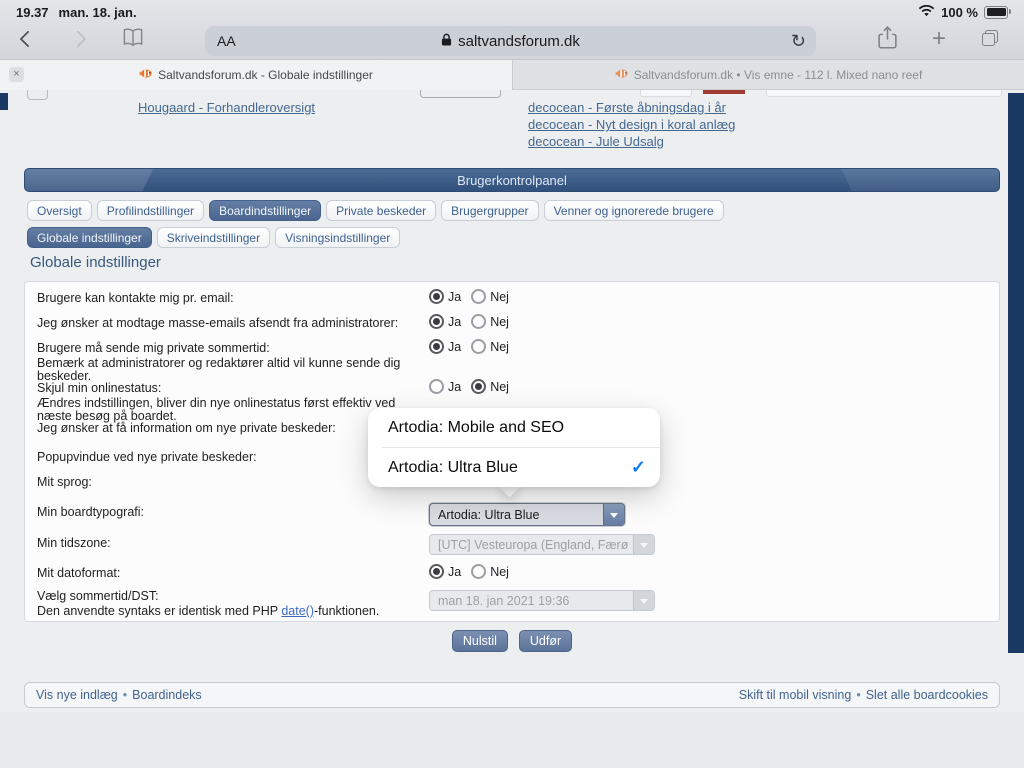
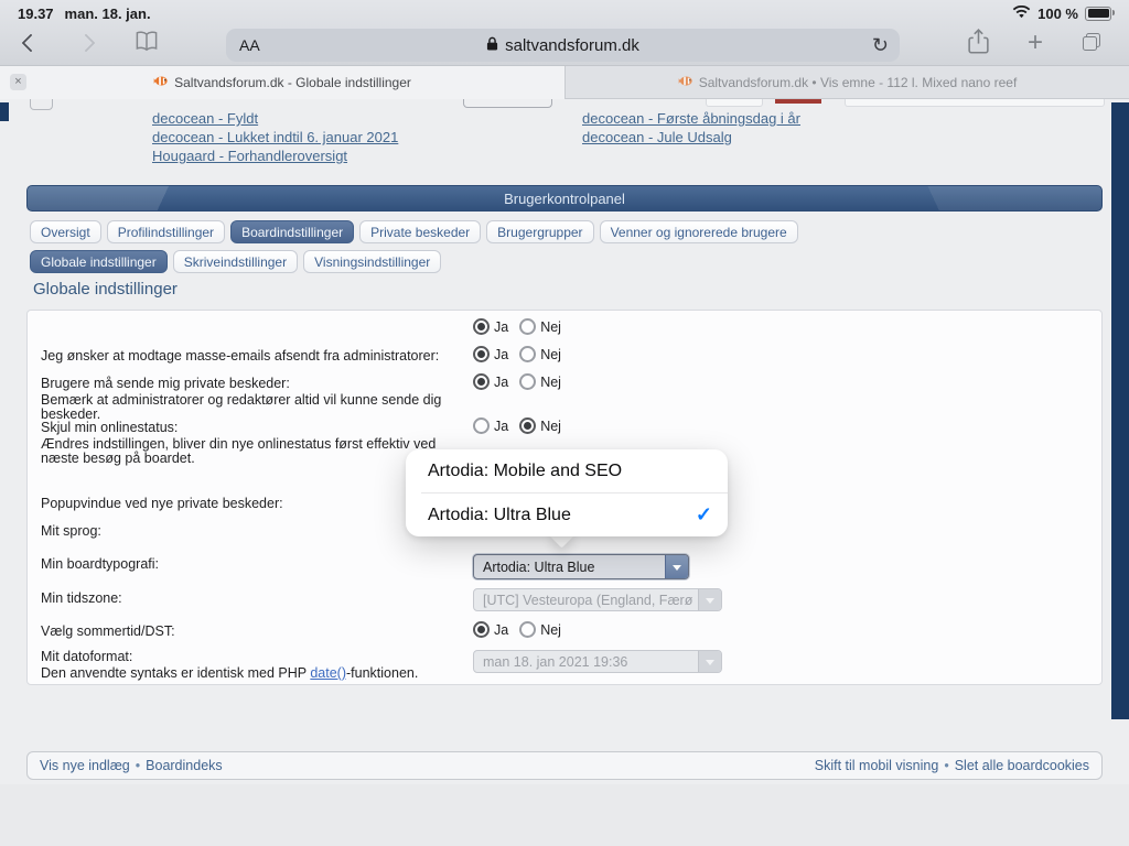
  19.37
  man. 18. jan.
  100 %
  AA
  saltvandsforum.dk
  ↻
  +
  ×
  Saltvandsforum.dk - Globale indstillinger
  Saltvandsforum.dk • Vis emne - 112 l. Mixed nano reef
+ decocean - Fyldt
+ decocean - Lukket indtil 6. januar 2021
  Hougaard - Forhandleroversigt
  decocean - Første åbningsdag i år
- decocean - Nyt design i koral anlæg
  decocean - Jule Udsalg
  Brugerkontrolpanel
  Oversigt
  Profilindstillinger
  Boardindstillinger
  Private beskeder
  Brugergrupper
  Venner og ignorerede brugere
  Globale indstillinger
  Skriveindstillinger
  Visningsindstillinger
  Globale indstillinger
- Brugere kan kontakte mig pr. email:
  Ja
  Nej
  Jeg ønsker at modtage masse-emails afsendt fra administratorer:
  Ja
  Nej
- Brugere må sende mig private sommertid:
+ Brugere må sende mig private beskeder:
  Bemærk at administratorer og redaktører altid vil kunne sende dig beskeder.
  Ja
  Nej
  Skjul min onlinestatus:
  Ændres indstillingen, bliver din nye onlinestatus først effektiv ved næste besøg på boardet.
  Ja
  Nej
- Jeg ønsker at få information om nye private beskeder:
  Popupvindue ved nye private beskeder:
  Mit sprog:
  Min boardtypografi:
  Artodia: Ultra Blue
  Min tidszone:
  [UTC] Vesteuropa (England, Færø
- Mit datoformat:
+ Vælg sommertid/DST:
  Ja
  Nej
- Vælg sommertid/DST:
+ Mit datoformat:
  Den anvendte syntaks er identisk med PHP date()-funktionen.
  man 18. jan 2021 19:36
- Nulstil
- Udfør
  Vis nye indlæg • Boardindeks
  Skift til mobil visning • Slet alle boardcookies
  Artodia: Mobile and SEO
  Artodia: Ultra Blue
  ✓
